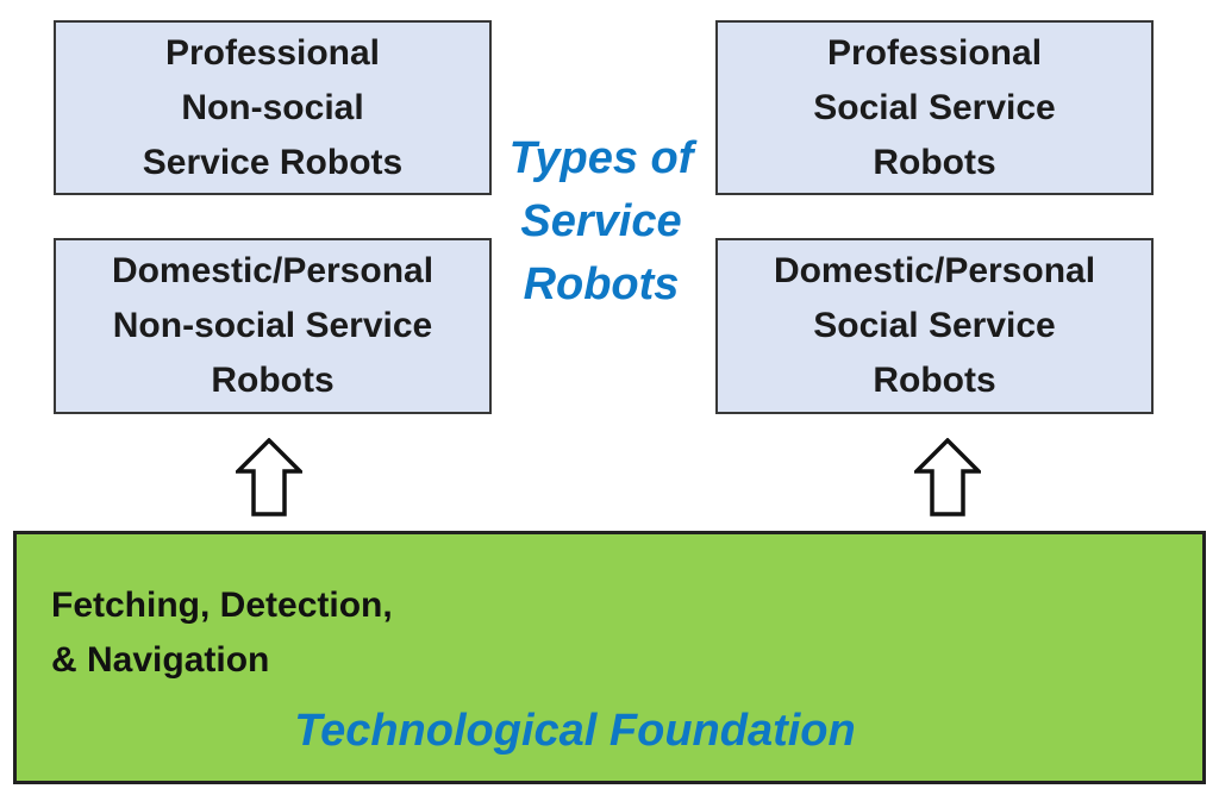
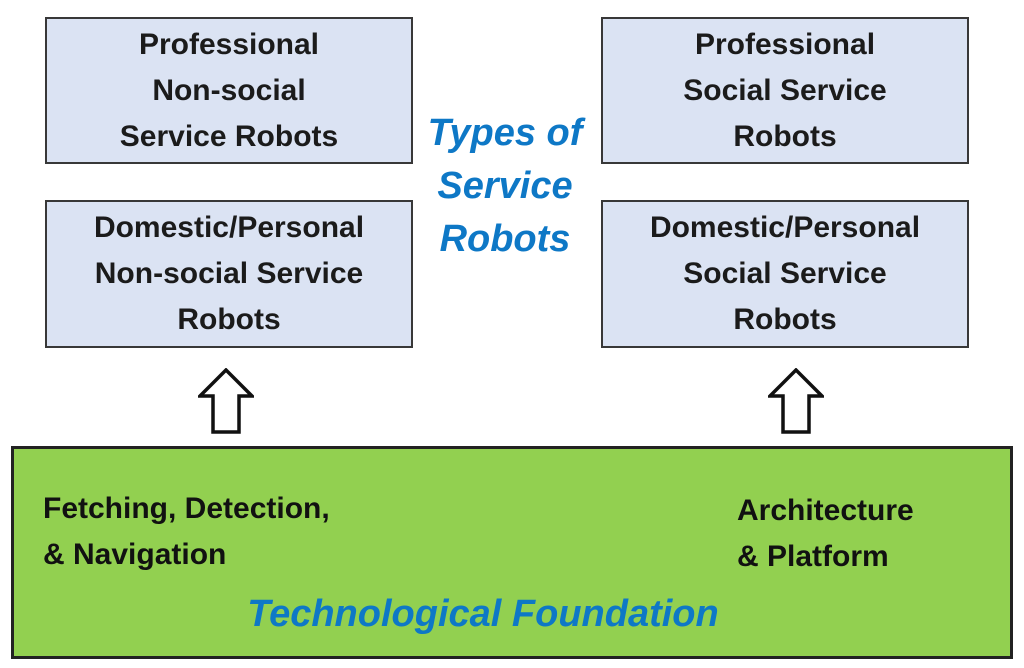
  Professional
  Non-social
  Service Robots
  Professional
  Social Service
  Robots
  Domestic/Personal
  Non-social Service
  Robots
  Domestic/Personal
  Social Service
  Robots
  Types of
  Service
  Robots
  Fetching, Detection,
  & Navigation
+ Architecture
+ & Platform
  Technological Foundation
